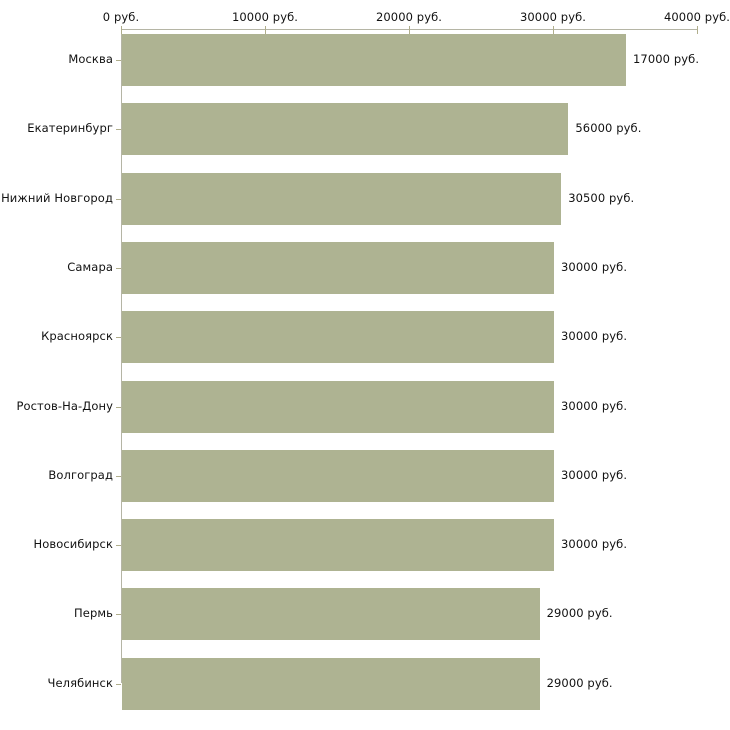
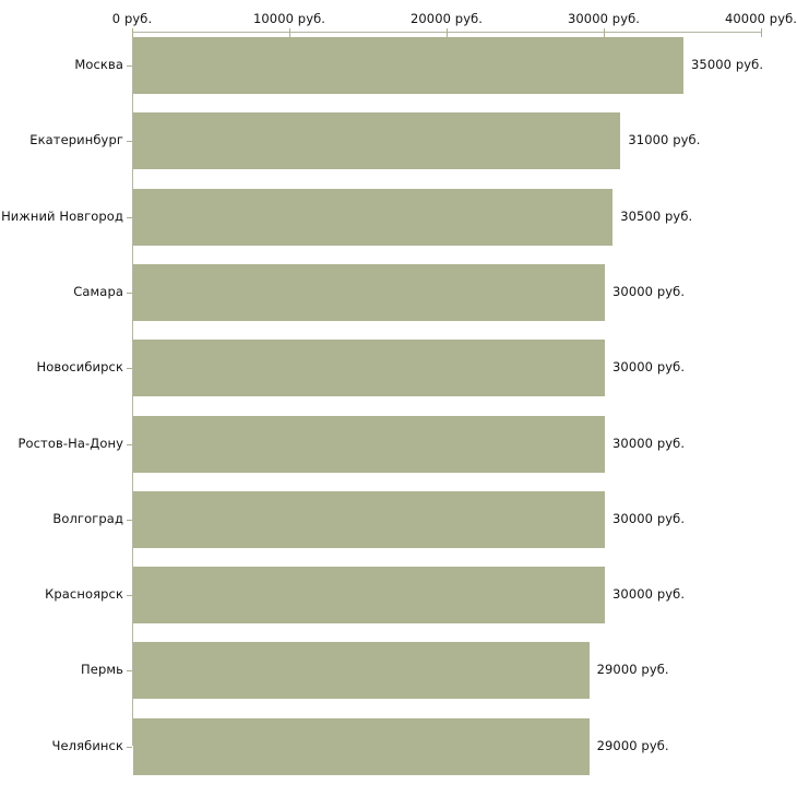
  0 руб.
  10000 руб.
  20000 руб.
  30000 руб.
  40000 руб.
  Москва
- 17000 руб.
+ 35000 руб.
  Екатеринбург
- 56000 руб.
+ 31000 руб.
  Нижний Новгород
  30500 руб.
  Самара
  30000 руб.
- Красноярск
+ Новосибирск
  30000 руб.
  Ростов-На-Дону
  30000 руб.
  Волгоград
  30000 руб.
- Новосибирск
+ Красноярск
  30000 руб.
  Пермь
  29000 руб.
  Челябинск
  29000 руб.
